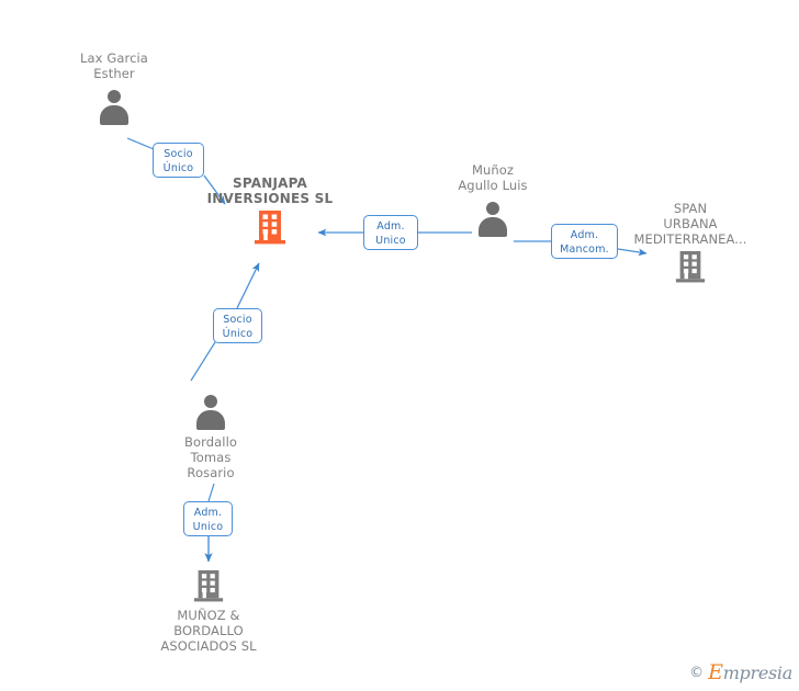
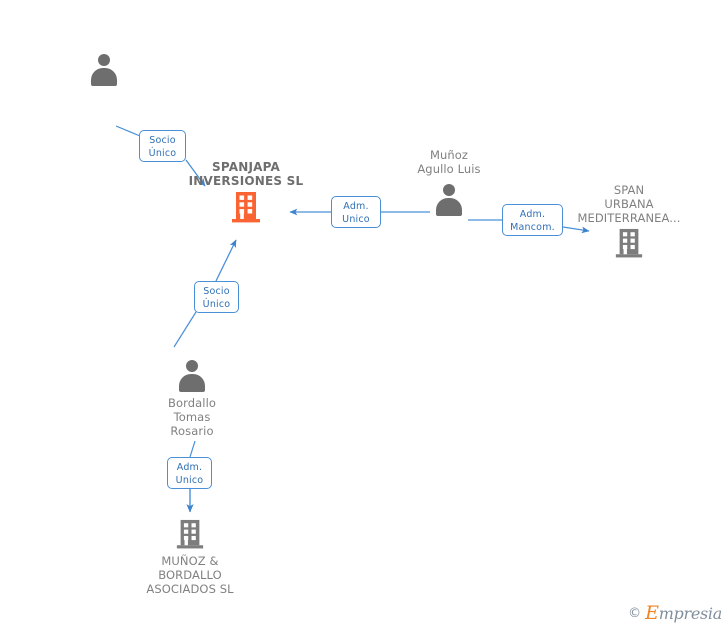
- Lax Garcia
- Esther
  SPANJAPA
  INVERSIONES SL
  Muñoz
  Agullo Luis
  SPAN
  URBANA
  MEDITERRANEA...
  Bordallo
  Tomas
  Rosario
  MUÑOZ &
  BORDALLO
  ASOCIADOS SL
  Socio
  Único
  Adm.
  Unico
  Adm.
  Mancom.
  Socio
  Único
  Adm.
  Unico
  ©
  Empresia
